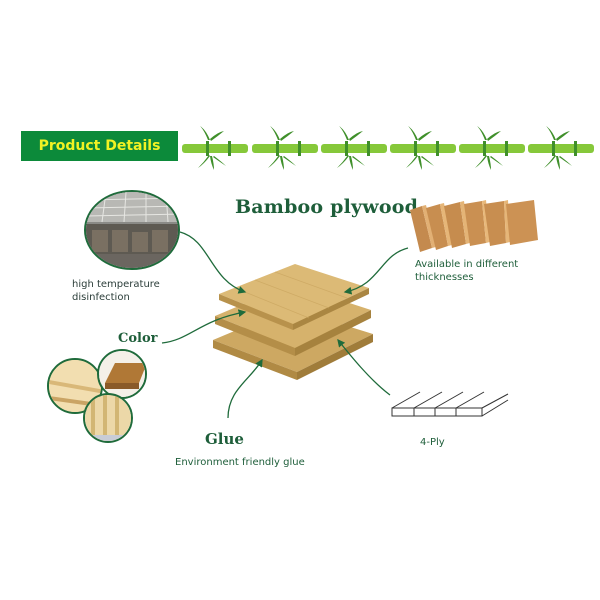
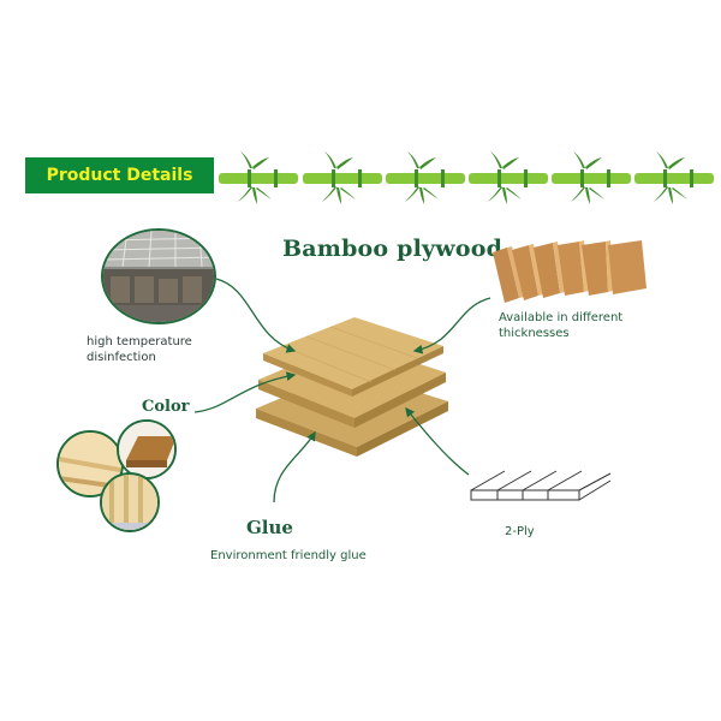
  Product Details
  Bamboo plywood
  high temperature
  disinfection
  Available in different
  thicknesses
  Color
  Glue
  Environment friendly glue
- 4-Ply
+ 2-Ply
